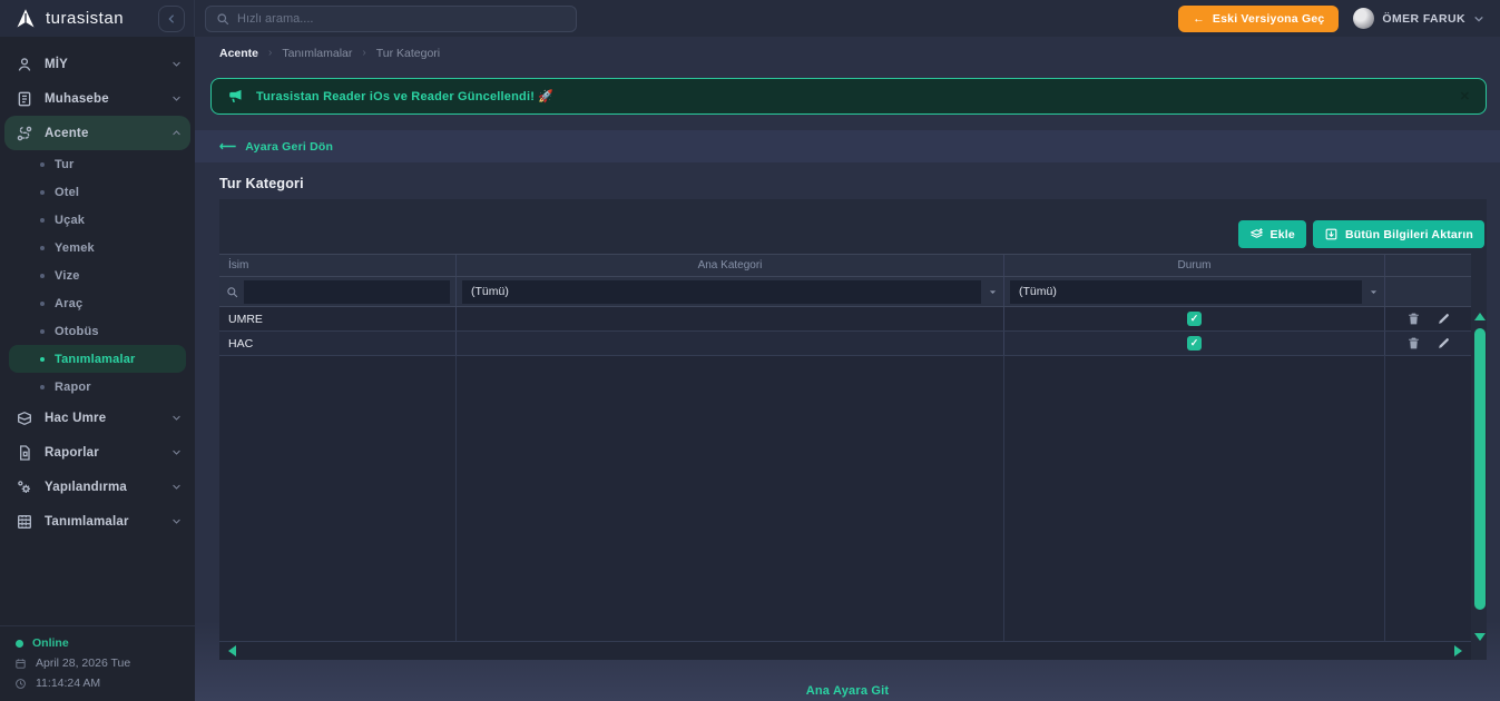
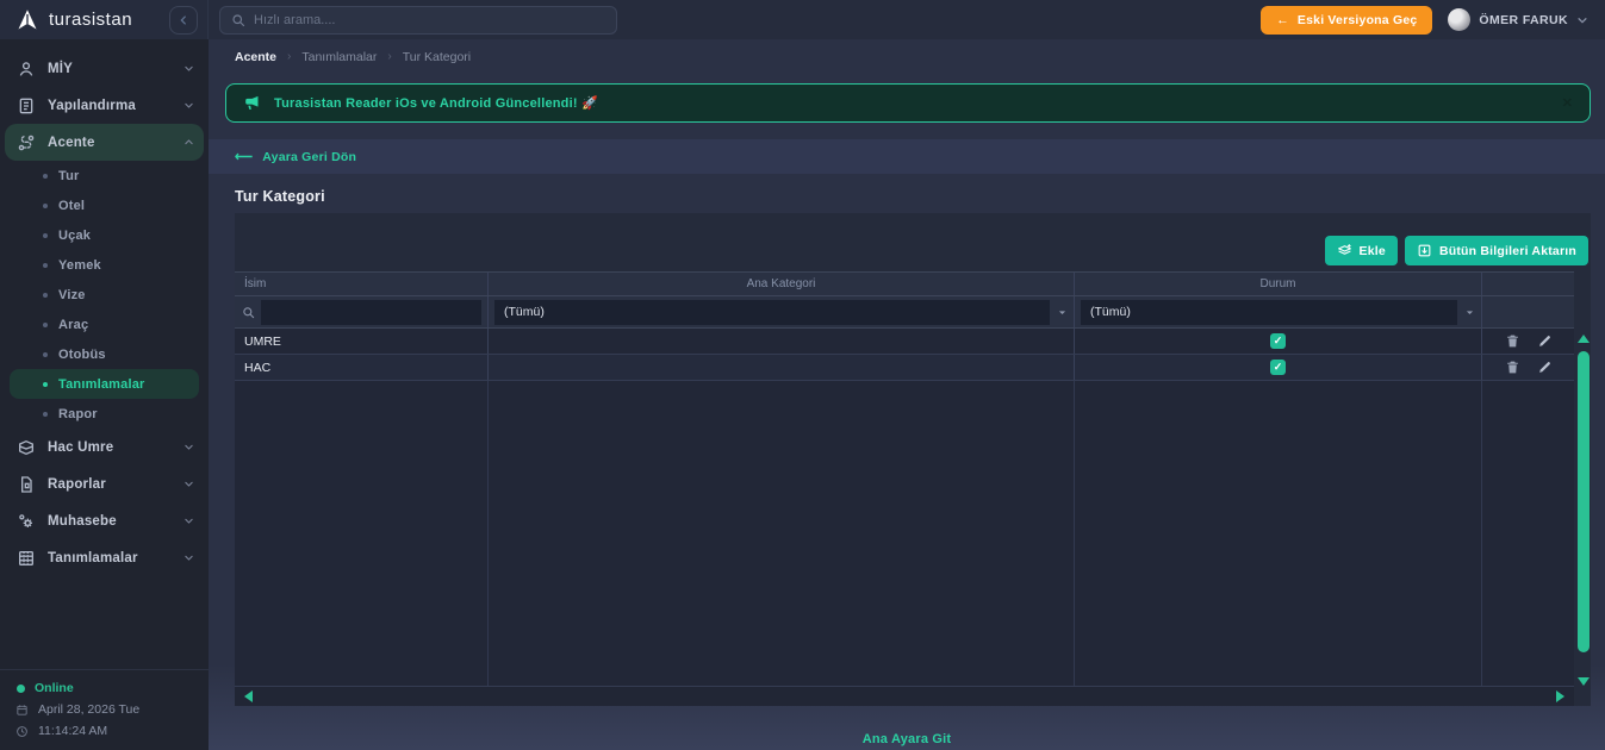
  turasistan
  Hızlı arama....
  ←
  Eski Versiyona Geç
  ÖMER FARUK
  MİY
- Muhasebe
+ Yapılandırma
  Acente
  Tur
  Otel
  Uçak
  Yemek
  Vize
  Araç
  Otobüs
  Tanımlamalar
  Rapor
  Hac Umre
  Raporlar
- Yapılandırma
+ Muhasebe
  Tanımlamalar
  Online
  April 28, 2026 Tue
  11:14:24 AM
  Acente
  ›
  Tanımlamalar
  ›
  Tur Kategori
- Turasistan Reader iOs ve Reader Güncellendi! 🚀
+ Turasistan Reader iOs ve Android Güncellendi! 🚀
  ⟵
  Ayara Geri Dön
  Tur Kategori
  Ekle
  Bütün Bilgileri Aktarın
  İsim
  Ana Kategori
  Durum
  (Tümü)
  (Tümü)
  UMRE
  HAC
  Ana Ayara Git
